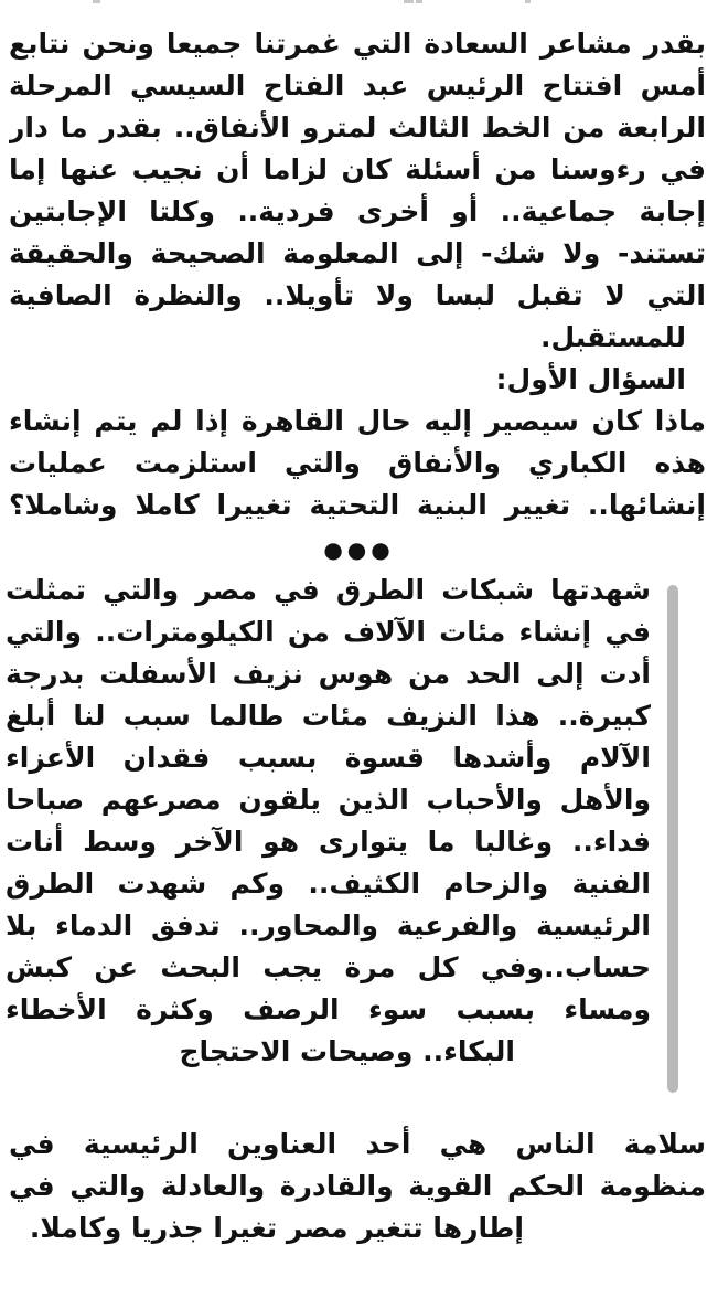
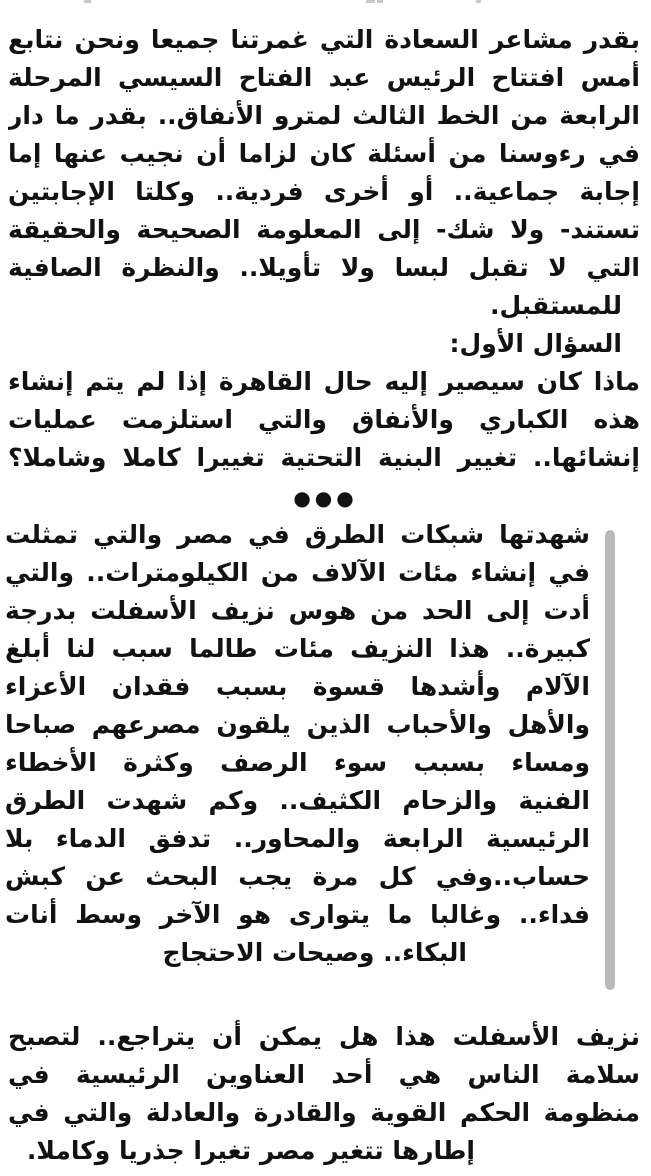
  بقدر مشاعر السعادة التي غمرتنا جميعا ونحن نتابع
  أمس افتتاح الرئيس عبد الفتاح السيسي المرحلة
  الرابعة من الخط الثالث لمترو الأنفاق.. بقدر ما دار
  في رءوسنا من أسئلة كان لزاما أن نجيب عنها إما
  إجابة جماعية.. أو أخرى فردية.. وكلتا الإجابتين
  تستند- ولا شك- إلى المعلومة الصحيحة والحقيقة
  التي لا تقبل لبسا ولا تأويلا.. والنظرة الصافية
  للمستقبل.
  السؤال الأول:
  ماذا كان سيصير إليه حال القاهرة إذا لم يتم إنشاء
  هذه الكباري والأنفاق والتي استلزمت عمليات
  إنشائها.. تغيير البنية التحتية تغييرا كاملا وشاملا؟
  ●●●
  شهدتها شبكات الطرق في مصر والتي تمثلت
  في إنشاء مئات الآلاف من الكيلومترات.. والتي
  أدت إلى الحد من هوس نزيف الأسفلت بدرجة
  كبيرة.. هذا النزيف مئات طالما سبب لنا أبلغ
  الآلام وأشدها قسوة بسبب فقدان الأعزاء
  والأهل والأحباب الذين يلقون مصرعهم صباحا
- فداء.. وغالبا ما يتوارى هو الآخر وسط أنات
+ ومساء بسبب سوء الرصف وكثرة الأخطاء
  الفنية والزحام الكثيف.. وكم شهدت الطرق
- الرئيسية والفرعية والمحاور.. تدفق الدماء بلا
+ الرئيسية الرابعة والمحاور.. تدفق الدماء بلا
  حساب..وفي كل مرة يجب البحث عن كبش
- ومساء بسبب سوء الرصف وكثرة الأخطاء
+ فداء.. وغالبا ما يتوارى هو الآخر وسط أنات
+ نزيف الأسفلت هذا هل يمكن أن يتراجع.. لتصبح
  سلامة الناس هي أحد العناوين الرئيسية في
  منظومة الحكم القوية والقادرة والعادلة والتي في
  إطارها تتغير مصر تغيرا جذريا وكاملا.
